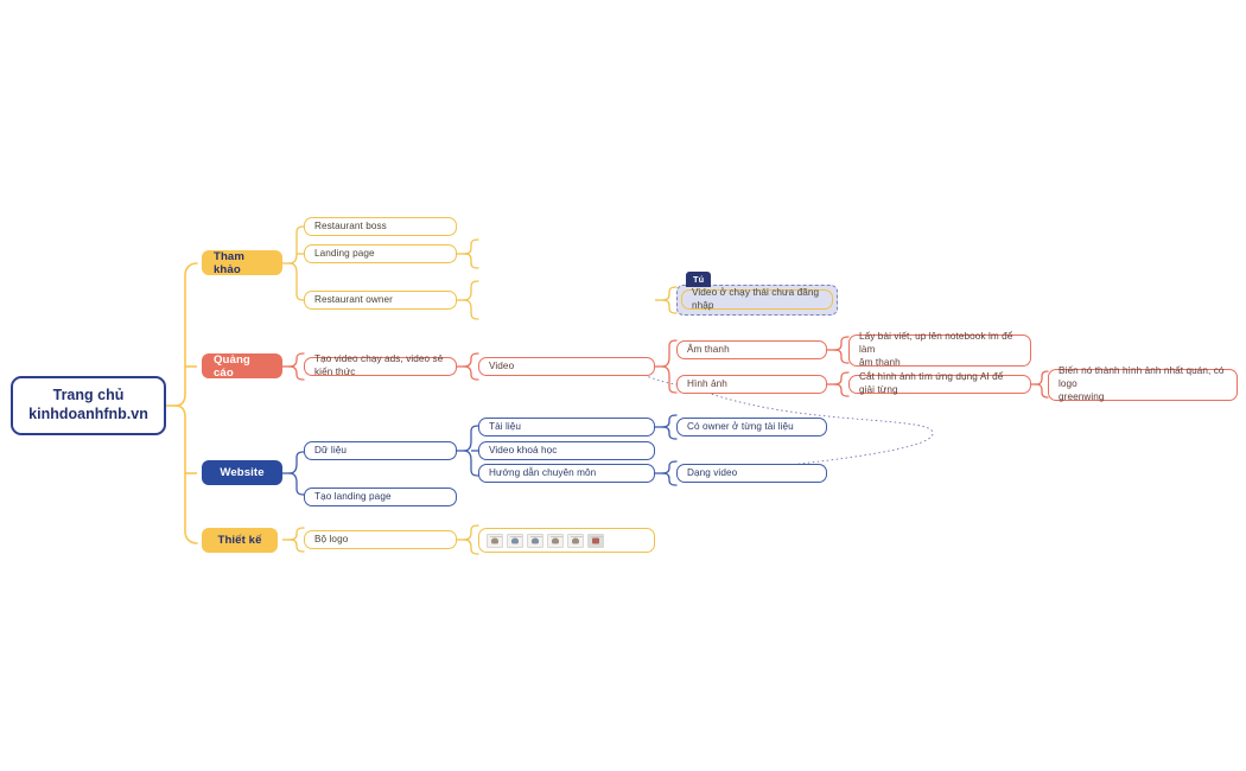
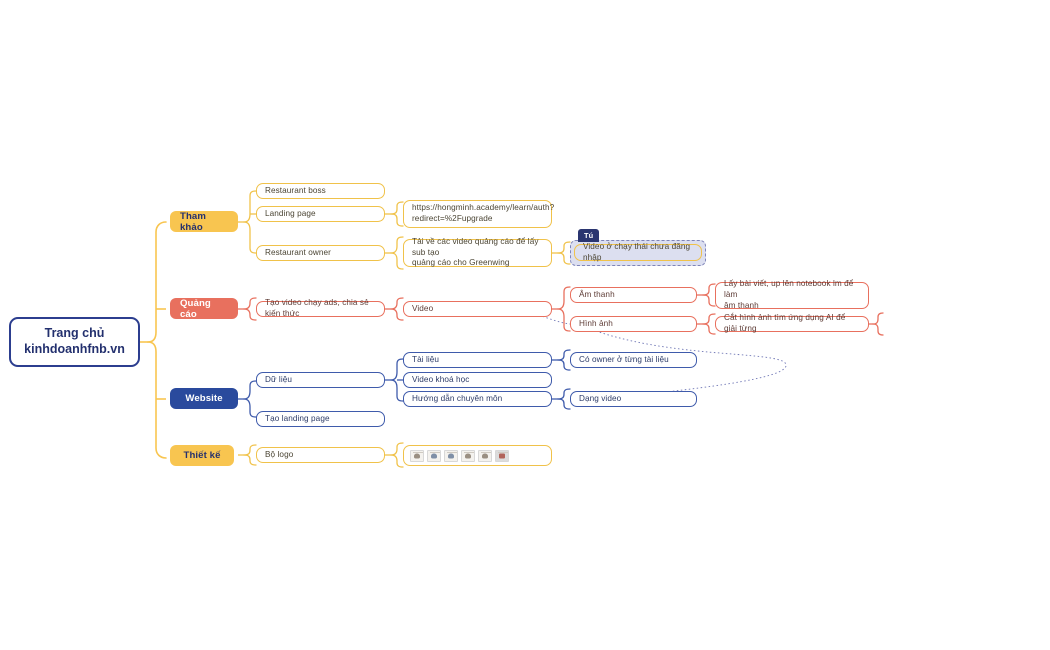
  Trang chủ
  kinhdoanhfnb.vn
  Tham khảo
  Restaurant boss
  Landing page
+ https://hongminh.academy/learn/auth?
+ redirect=%2Fupgrade
  Restaurant owner
+ Tải về các video quảng cáo để lấy sub tạo
+ quảng cáo cho Greenwing
  Tú
  Video ở chạy thái chưa đăng nhập
  Quảng cáo
- Tạo video chạy ads, video sẻ kiến thức
+ Tạo video chạy ads, chia sẻ kiến thức
  Video
  Âm thanh
  Lấy bài viết, up lên notebook lm để làm
  âm thanh
  Hình ảnh
  Cắt hình ảnh tìm ứng dụng AI để giải từng
- Biến nó thành hình ảnh nhất quán, có logo
- greenwing
  Website
  Dữ liệu
  Tài liệu
  Có owner ở từng tài liệu
  Video khoá học
  Hướng dẫn chuyên môn
  Dạng video
  Tạo landing page
  Thiết kế
  Bộ logo
